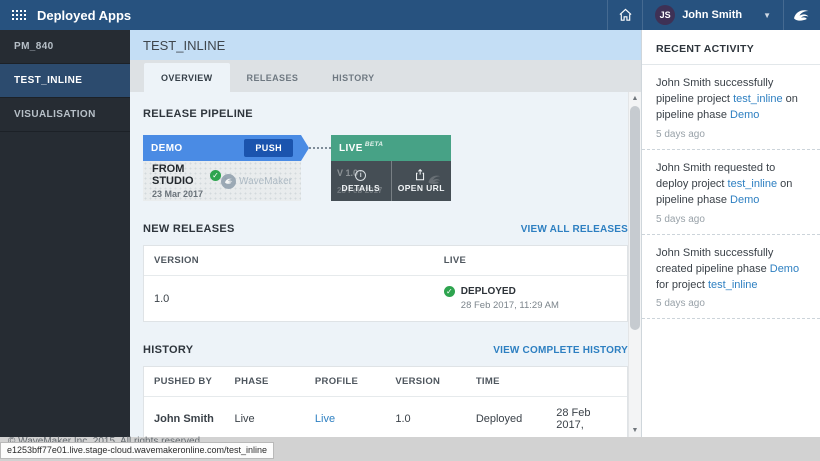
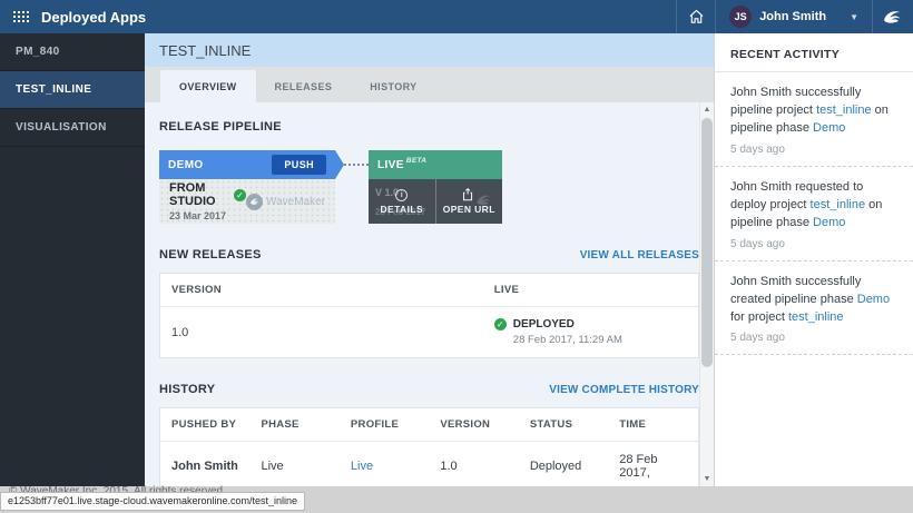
  Deployed Apps
  JS
  John Smith
  ▼
  PM_840
  TEST_INLINE
  VISUALISATION
  TEST_INLINE
  OVERVIEW
  RELEASES
  HISTORY
  RELEASE PIPELINE
  DEMO
  PUSH
  FROM STUDIO
  ✓
  23 Mar 2017
  WaveMaker
  LIVE
  V 1.0
  28 Feb 2017
  DETAILS
  OPEN URL
  NEW RELEASES
  VIEW ALL RELEASES
  VERSION
  LIVE
  1.0
  ✓
  DEPLOYED
  28 Feb 2017, 11:29 AM
  HISTORY
  VIEW COMPLETE HISTORY
  PUSHED BY
  PHASE
  PROFILE
  VERSION
+ STATUS
  TIME
  John Smith
  Live
  Live
  1.0
  Deployed
  28 Feb 2017,
  RECENT ACTIVITY
  John Smith successfully pipeline project test_inline on pipeline phase Demo
  5 days ago
  John Smith requested to deploy project test_inline on pipeline phase Demo
  5 days ago
  John Smith successfully created pipeline phase Demo for project test_inline
  5 days ago
  e1253bff77e01.live.stage-cloud.wavemakeronline.com/test_inline
